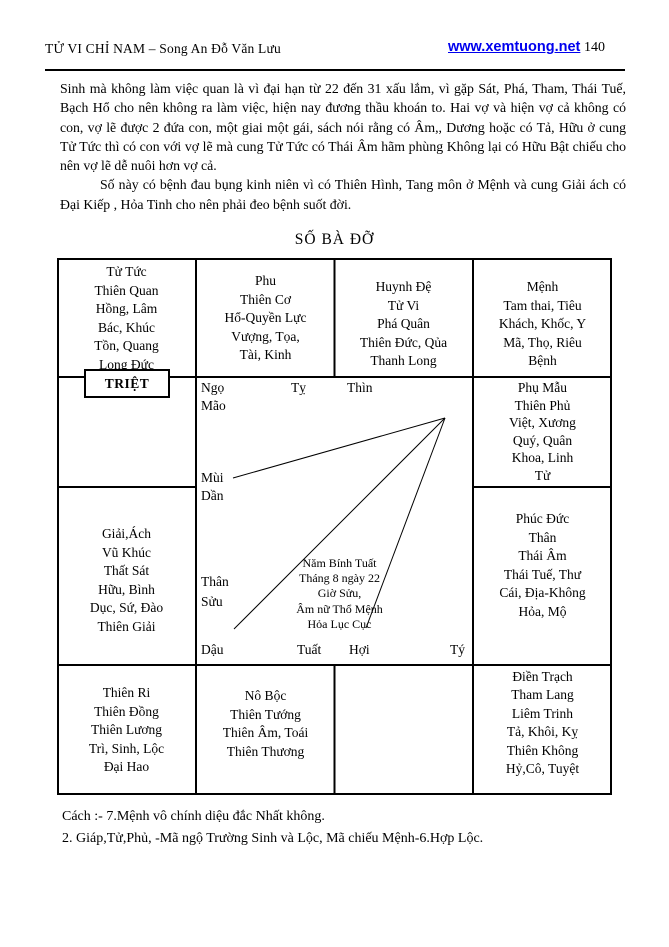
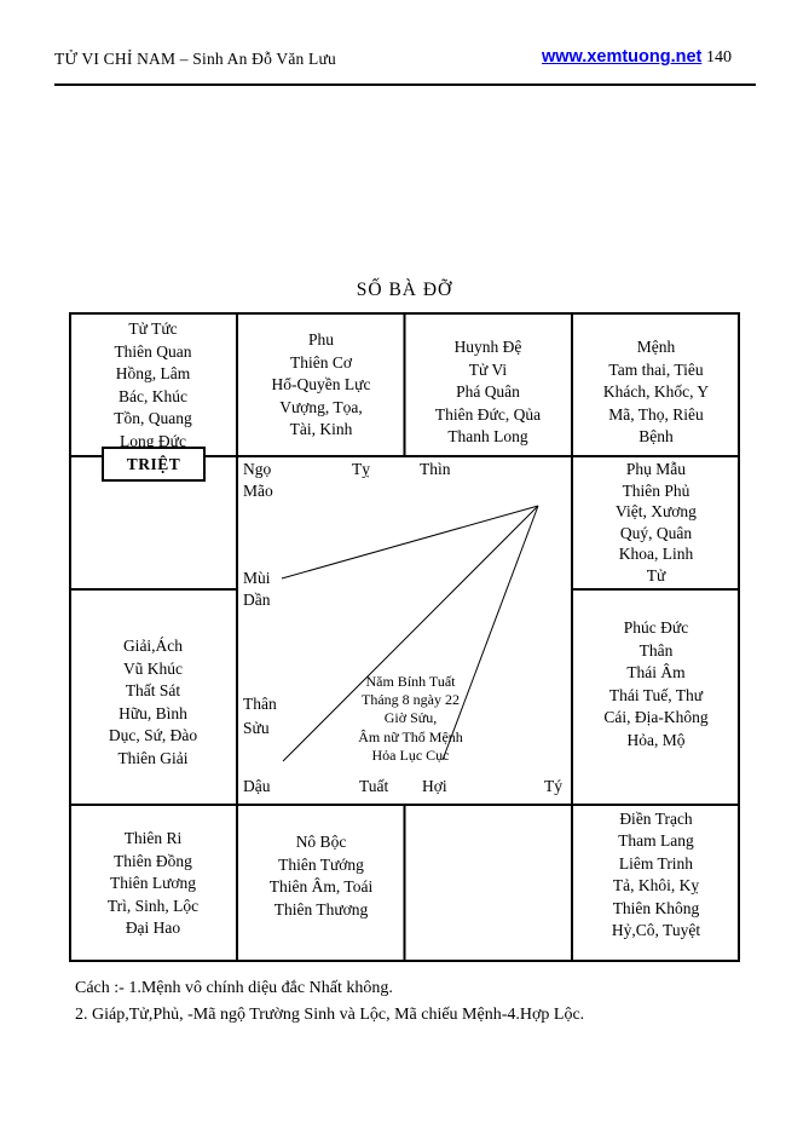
- TỬ VI CHỈ NAM – Song An Đỗ Văn Lưu
+ TỬ VI CHỈ NAM – Sinh An Đỗ Văn Lưu
  www.xemtuong.net
  140
- Sinh mà không làm việc quan là vì đại hạn từ 22 đến 31 xấu lắm, vì gặp Sát, Phá, Tham, Thái Tuế, Bạch Hổ cho nên không ra làm việc, hiện nay đương thầu khoán to. Hai vợ và hiện vợ cả không có con, vợ lẽ được 2 đứa con, một giai một gái, sách nói rằng có Âm,, Dương hoặc có Tả, Hữu ở cung Tử Tức thì có con với vợ lẽ mà cung Tử Tức có Thái Âm hãm phùng Không lại có Hữu Bật chiếu cho nên vợ lẽ dễ nuôi hơn vợ cả.
- Số này có bệnh đau bụng kinh niên vì có Thiên Hình, Tang môn ở Mệnh và cung Giải ách có Đại Kiếp , Hỏa Tinh cho nên phải đeo bệnh suốt đời.
  SỐ BÀ ĐỠ
  Tử Tức
  Thiên Quan
  Hồng, Lâm
  Bác, Khúc
  Tồn, Quang
  Long Đức
  Phu
  Thiên Cơ
  Hổ-Quyền Lực
  Vượng, Tọa,
  Tài, Kinh
  Huynh Đệ
  Tử Vi
  Phá Quân
  Thiên Đức, Qủa
  Thanh Long
  Mệnh
  Tam thai, Tiêu
  Khách, Khốc, Y
  Mã, Thọ, Riêu
  Bệnh
  Phụ Mẫu
  Thiên Phủ
  Việt, Xương
  Quý, Quân
  Khoa, Linh
  Tử
  Giải,Ách
  Vũ Khúc
  Thất Sát
  Hữu, Bình
  Dục, Sứ, Đào
  Thiên Giải
  Phúc Đức
  Thân
  Thái Âm
  Thái Tuế, Thư
  Cái, Địa-Không
  Hỏa, Mộ
  Thiên Ri
  Thiên Đồng
  Thiên Lương
  Trì, Sinh, Lộc
  Đại Hao
  Nô Bộc
  Thiên Tướng
  Thiên Âm, Toái
  Thiên Thương
  Điền Trạch
  Tham Lang
  Liêm Trinh
  Tả, Khôi, Kỵ
  Thiên Không
  Hỷ,Cô, Tuyệt
  TRIỆT
  Ngọ
  Tỵ
  Thìn
  Mão
  Mùi
  Dần
  Thân
  Sửu
  Dậu
  Tuất
  Hợi
  Tý
  Năm Bính Tuất
  Tháng 8 ngày 22
  Giờ Sửu,
  Âm nữ Thổ Mệnh
  Hỏa Lục Cục
- Cách :- 7.Mệnh vô chính diệu đắc Nhất không.
+ Cách :- 1.Mệnh vô chính diệu đắc Nhất không.
- 2. Giáp,Tử,Phủ, -Mã ngộ Trường Sinh và Lộc, Mã chiếu Mệnh-6.Hợp Lộc.
+ 2. Giáp,Tử,Phủ, -Mã ngộ Trường Sinh và Lộc, Mã chiếu Mệnh-4.Hợp Lộc.
